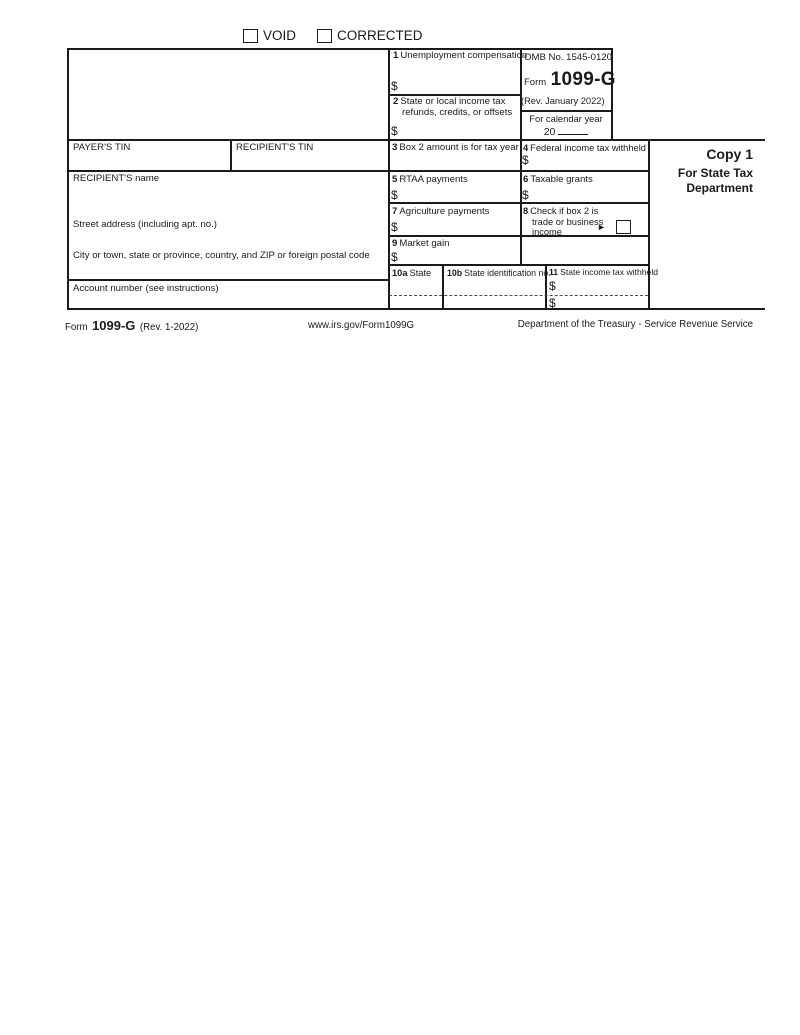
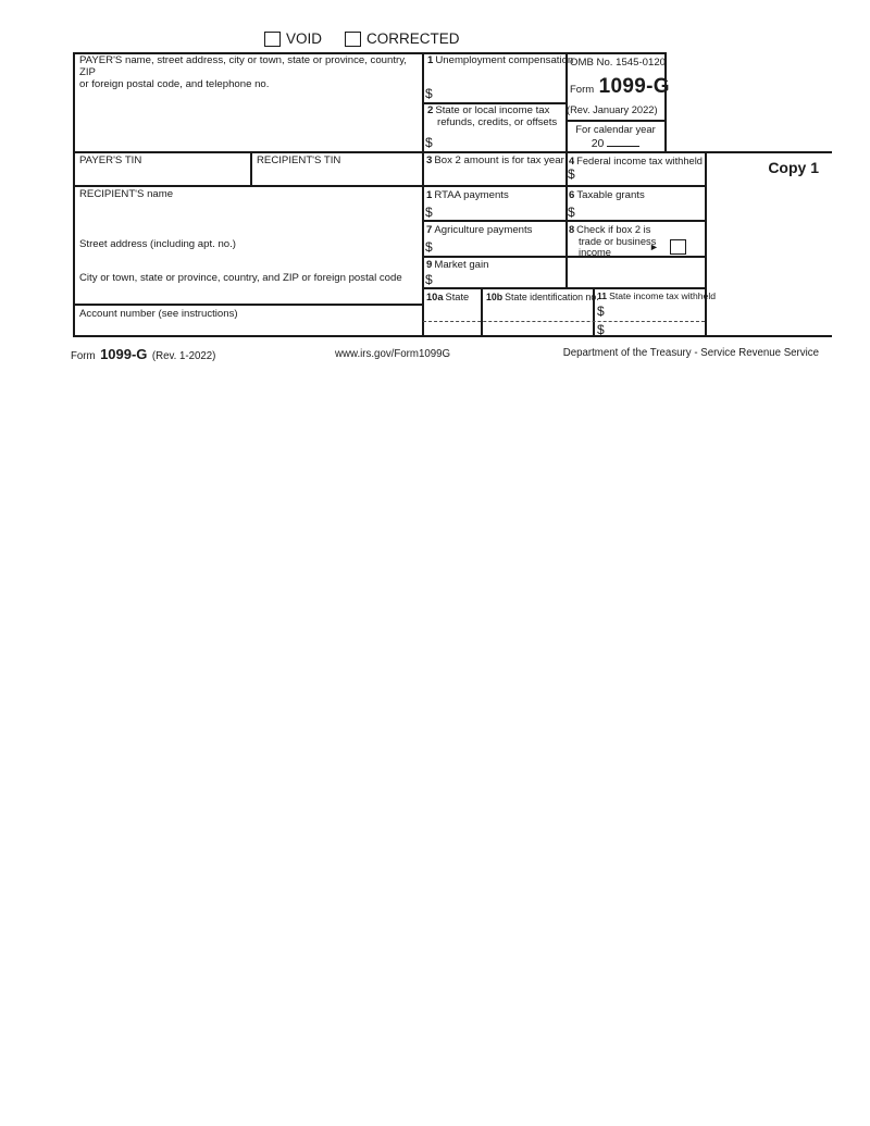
  VOID
  CORRECTED
+ PAYER'S name, street address, city or town, state or province, country, ZIP
+ or foreign postal code, and telephone no.
  1 Unemployment compensation
  $
  2 State or local income tax
  refunds, credits, or offsets
  $
  OMB No. 1545-0120
  Form 1099-G
  (Rev. January 2022)
  For calendar year
  20
  Copy 1
- For State Tax
- Department
  PAYER'S TIN
  RECIPIENT'S TIN
  3 Box 2 amount is for tax year
  4 Federal income tax withheld
  $
  RECIPIENT'S name
- 5 RTAA payments
+ 1 RTAA payments
  $
  6 Taxable grants
  $
  Street address (including apt. no.)
  7 Agriculture payments
  $
  8 Check if box 2 is
  trade or business
  income
  ►
  City or town, state or province, country, and ZIP or foreign postal code
  9 Market gain
  $
  Account number (see instructions)
  10a State
  10b State identification no.
  11 State income tax withheld
  $
  $
  Form 1099-G (Rev. 1-2022)
  www.irs.gov/Form1099G
  Department of the Treasury - Service Revenue Service
